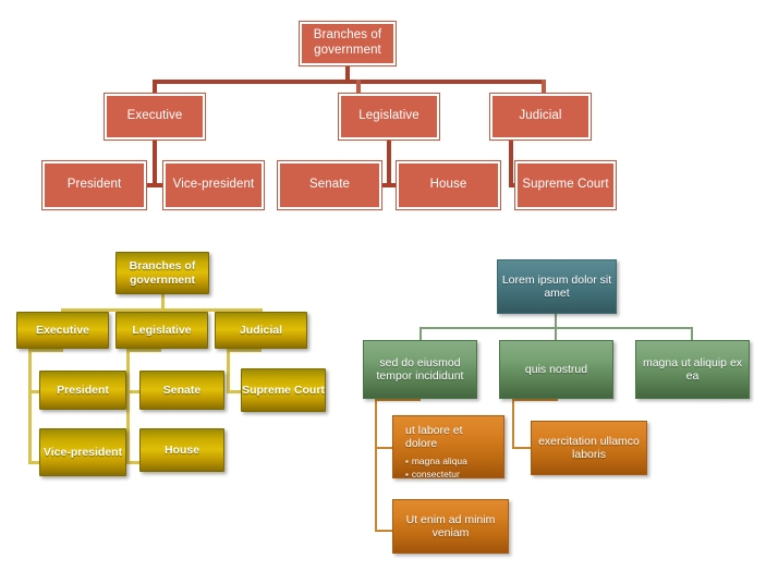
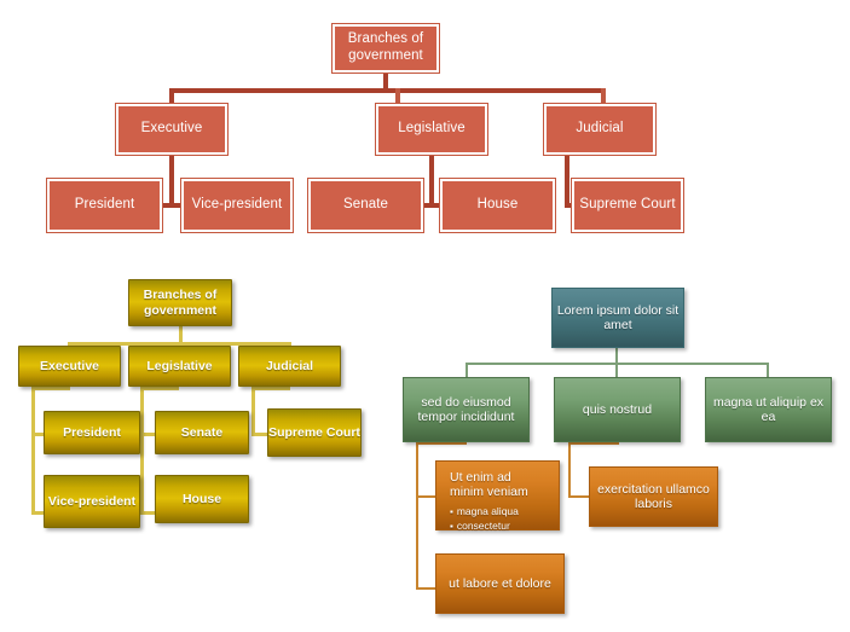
  Branches of government
  Executive
  Legislative
  Judicial
  President
  Vice-president
  Senate
  House
  Supreme Court
  Branches of government
  Executive
  Legislative
  Judicial
  President
  Vice-president
  Senate
  House
  Supreme Court
  Lorem ipsum dolor sit amet
  sed do eiusmod tempor incididunt
  quis nostrud
  magna ut aliquip ex ea
- ut labore et dolore
+ Ut enim ad minim veniam
  magna aliqua
  consectetur
  exercitation ullamco laboris
- Ut enim ad minim veniam
+ ut labore et dolore
